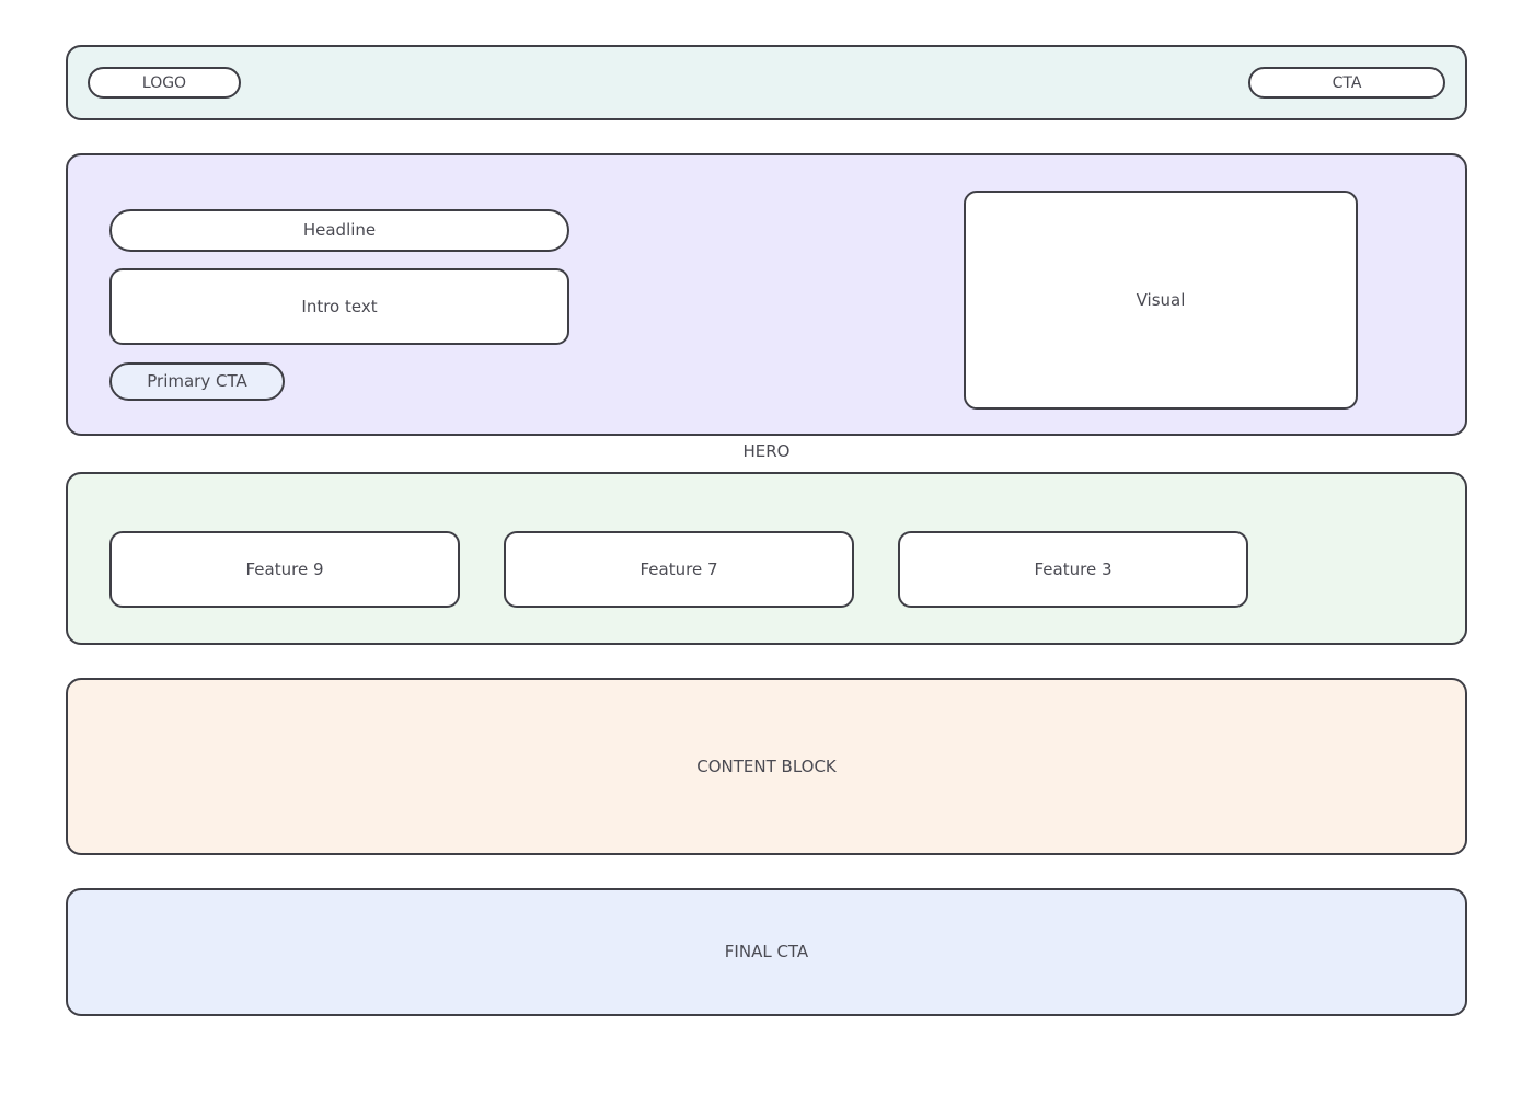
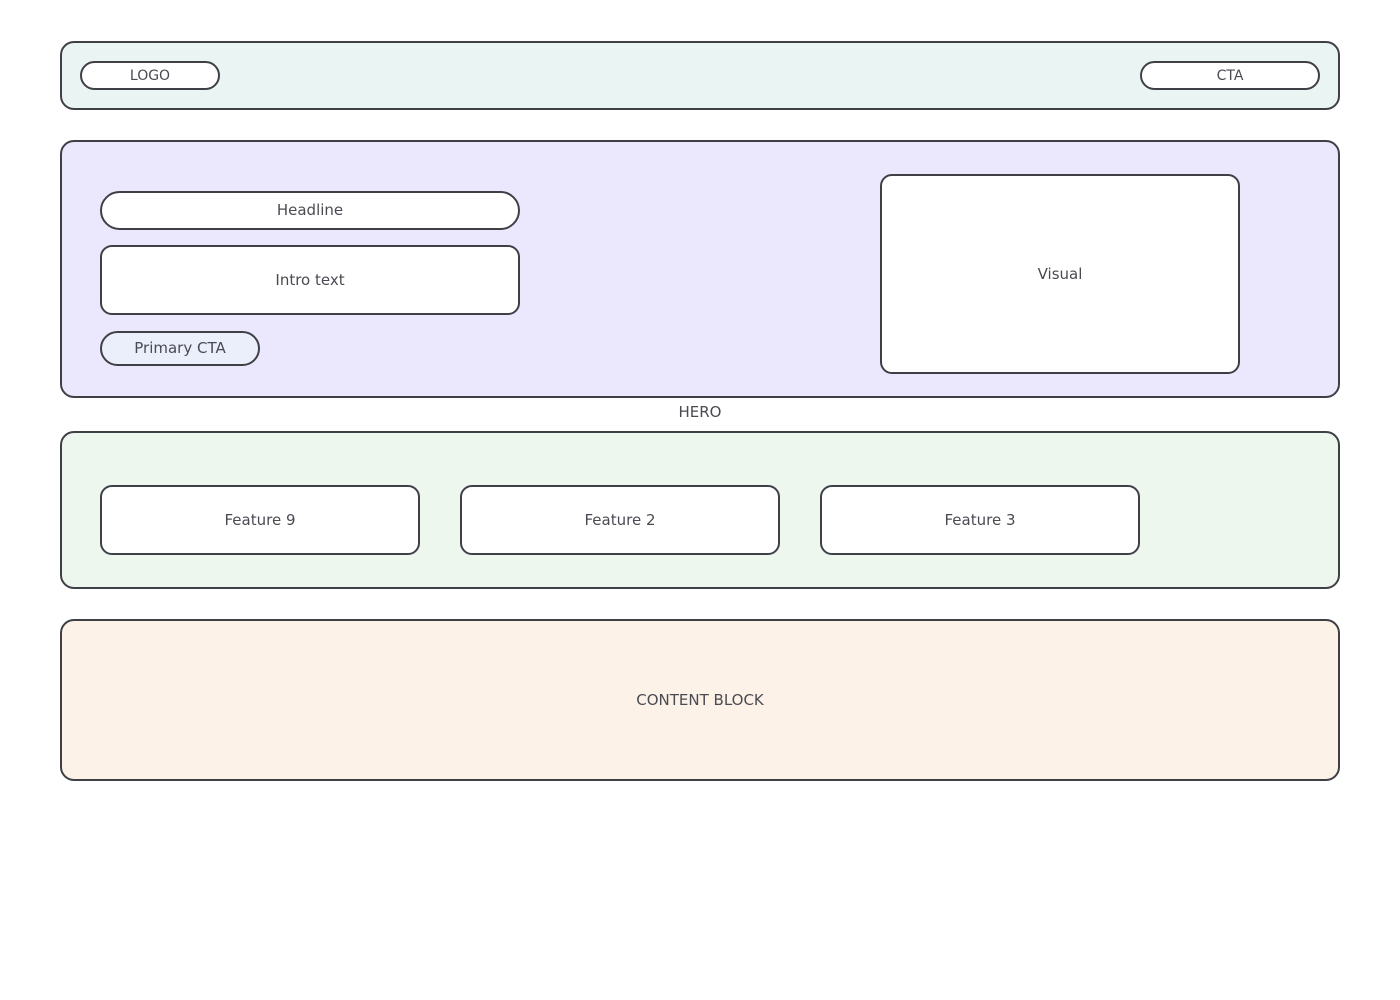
  LOGO
  CTA
  HERO
  Headline
  Intro text
  Primary CTA
  Visual
  Feature 9
- Feature 7
+ Feature 2
  Feature 3
  CONTENT BLOCK
- FINAL CTA
